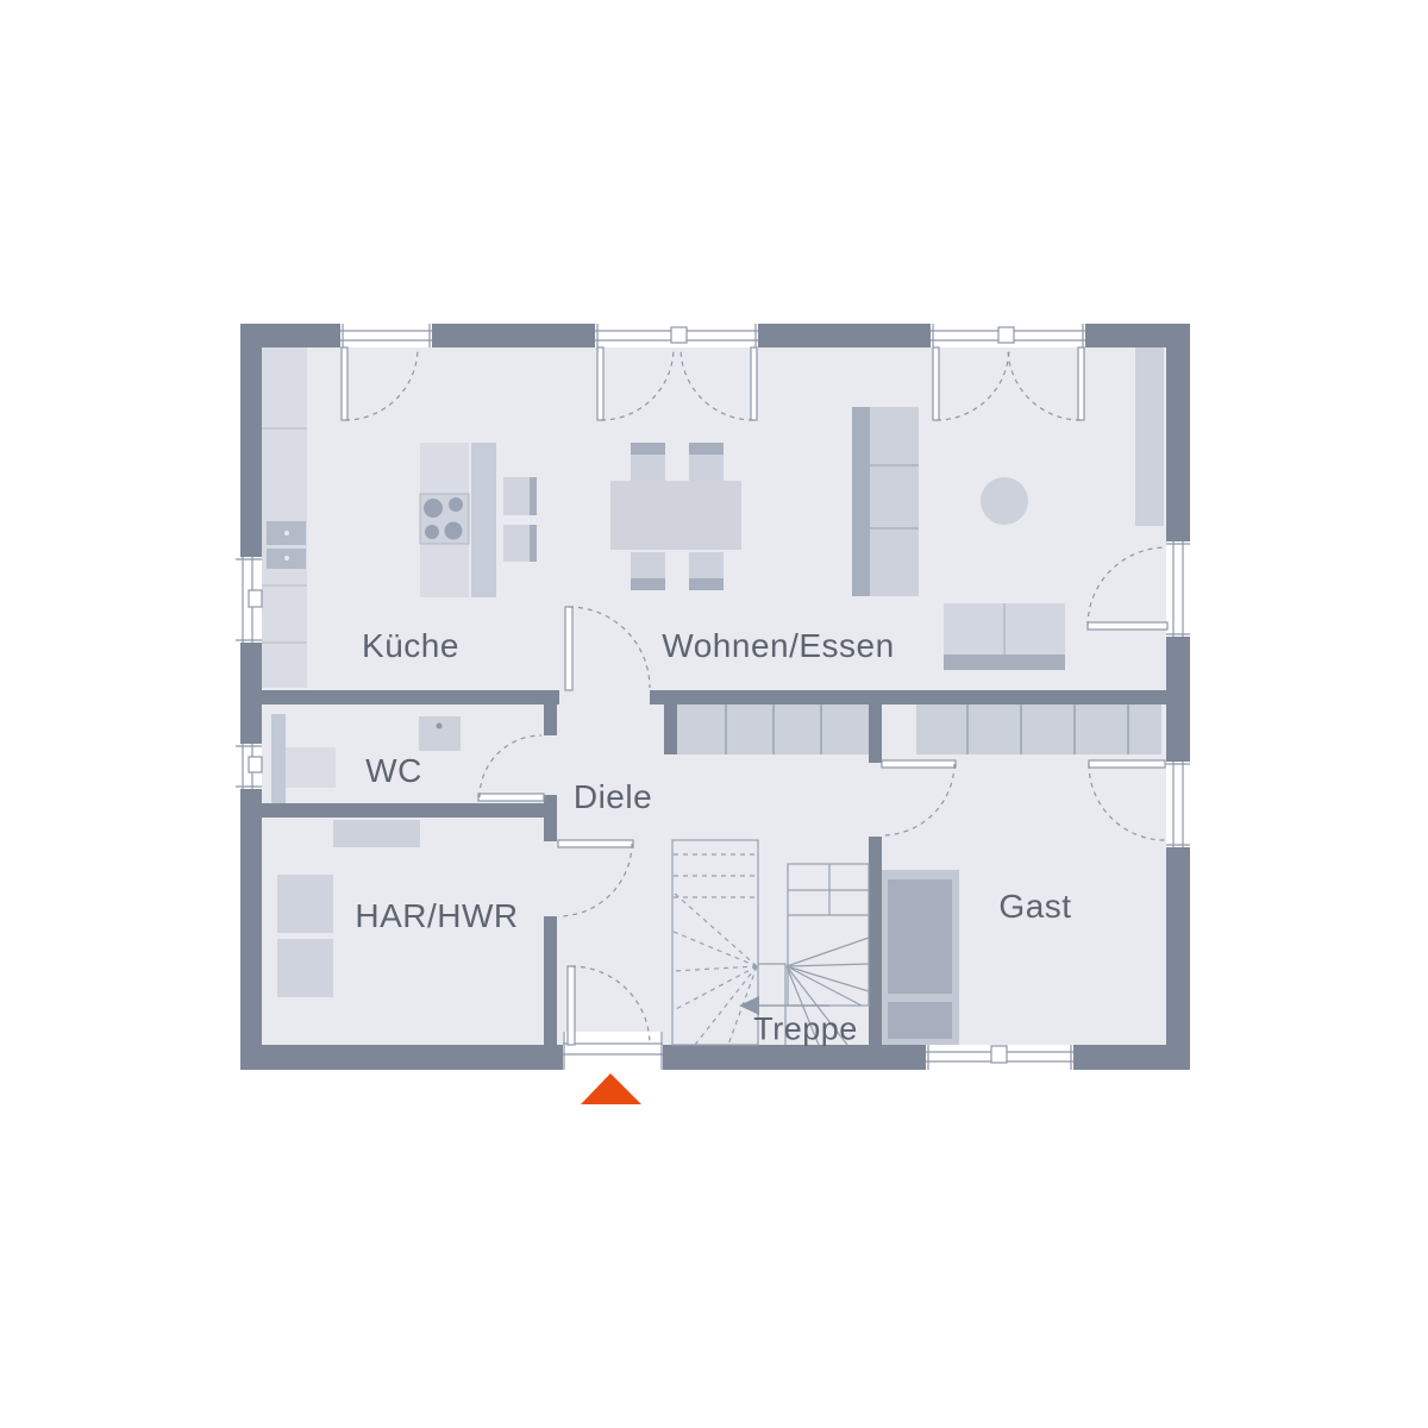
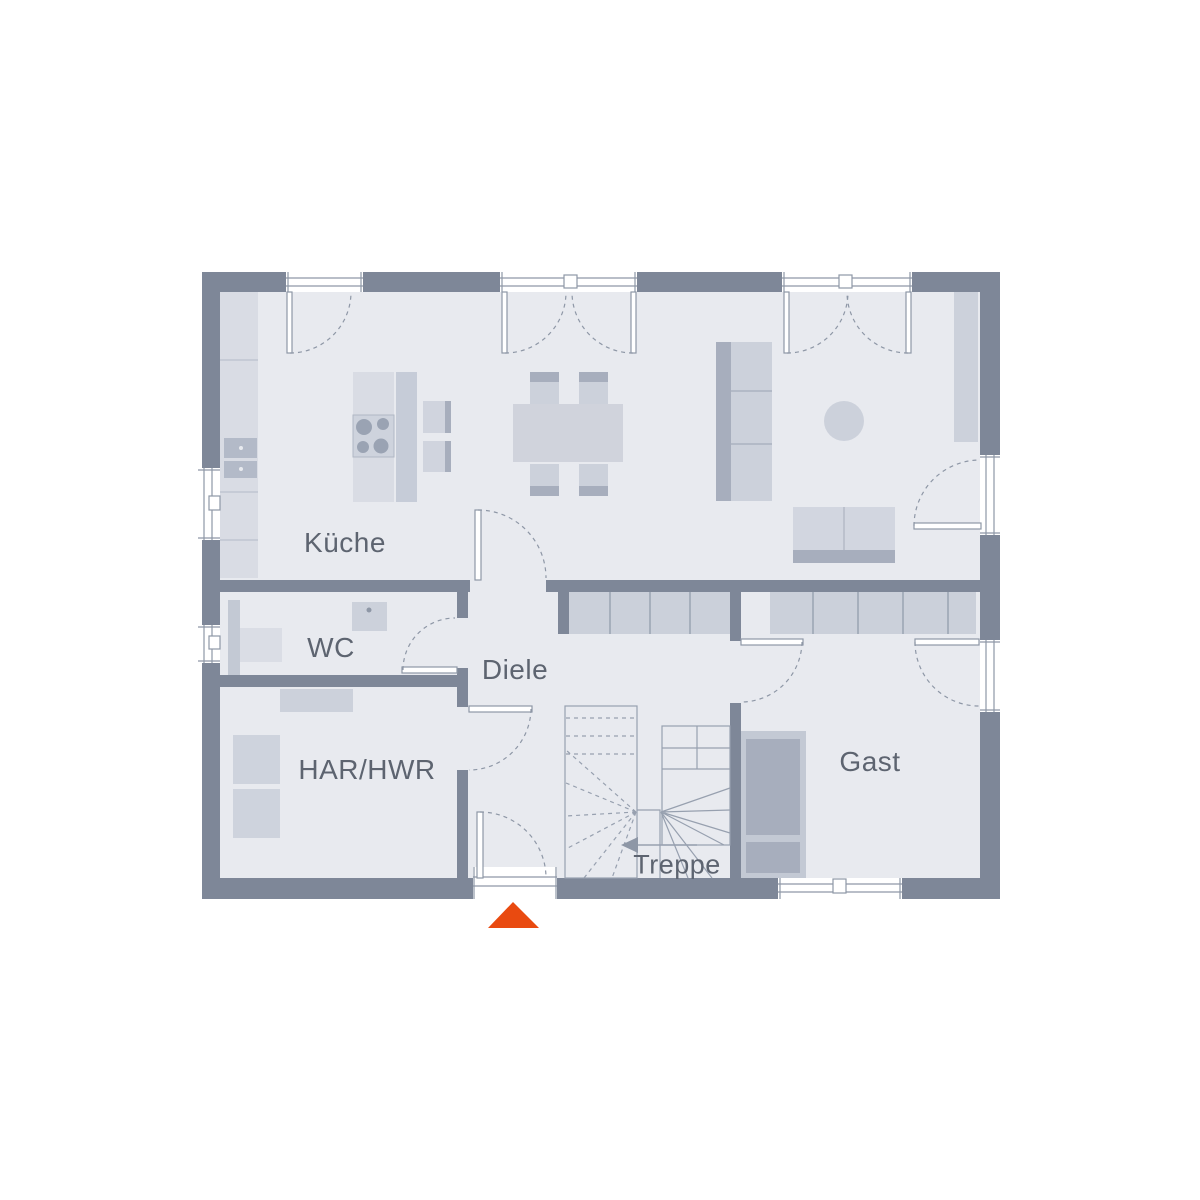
  Küche
- Wohnen/Essen
  WC
  Diele
  HAR/HWR
  Gast
  Treppe
